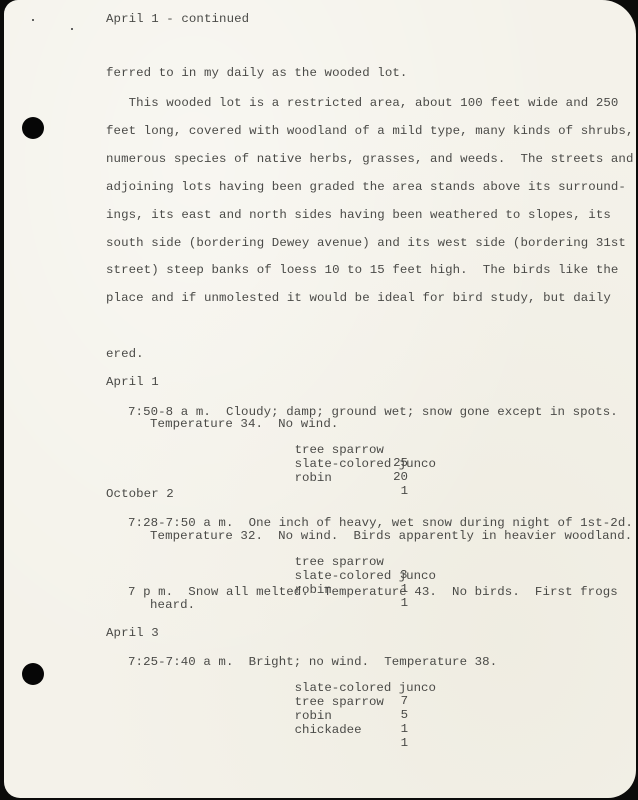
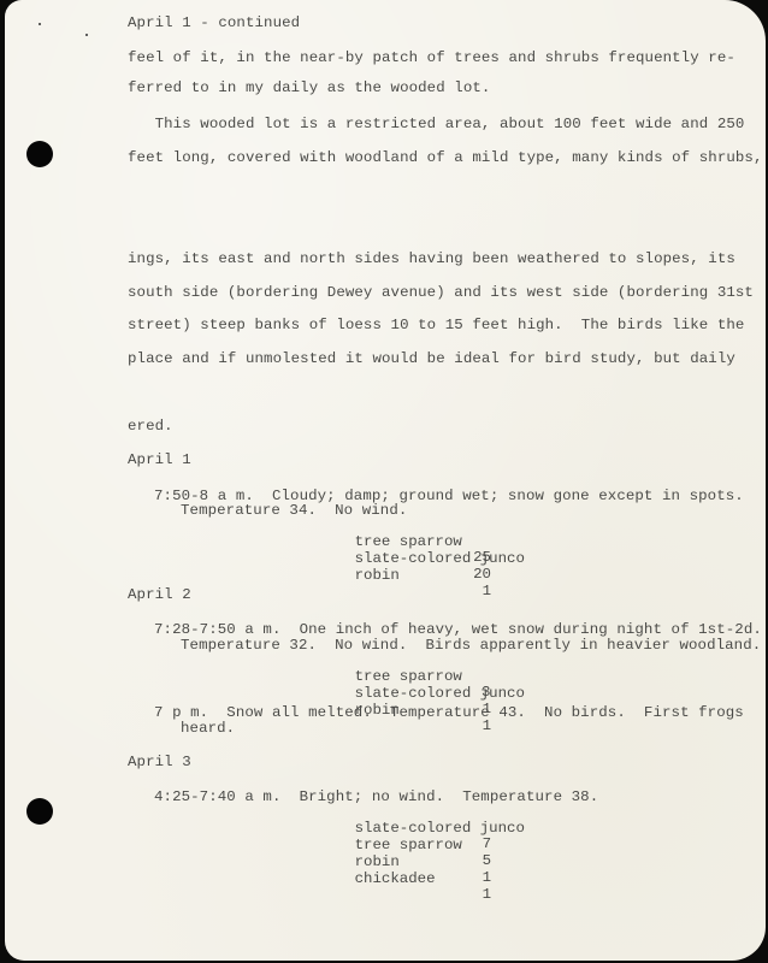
  April 1 - continued
+ feel of it, in the near-by patch of trees and shrubs frequently re-
  ferred to in my daily as the wooded lot.
  This wooded lot is a restricted area, about 100 feet wide and 250
  feet long, covered with woodland of a mild type, many kinds of shrubs,
- numerous species of native herbs, grasses, and weeds. The streets and
- adjoining lots having been graded the area stands above its surround-
  ings, its east and north sides having been weathered to slopes, its
  south side (bordering Dewey avenue) and its west side (bordering 31st
  street) steep banks of loess 10 to 15 feet high. The birds like the
  place and if unmolested it would be ideal for bird study, but daily
  ered.
  April 1
  7:50-8 a m. Cloudy; damp; ground wet; snow gone except in spots.
  Temperature 34. No wind.
  tree sparrow
  25
  slate-colored junco
  20
  robin
  1
- October 2
+ April 2
  7:28-7:50 a m. One inch of heavy, wet snow during night of 1st-2d.
  Temperature 32. No wind. Birds apparently in heavier woodland.
  tree sparrow
  3
  slate-colored junco
  1
  robin
  1
  7 p m. Snow all melted. Temperature 43. No birds. First frogs
  heard.
  April 3
- 7:25-7:40 a m. Bright; no wind. Temperature 38.
+ 4:25-7:40 a m. Bright; no wind. Temperature 38.
  slate-colored junco
  7
  tree sparrow
  5
  robin
  1
  chickadee
  1
